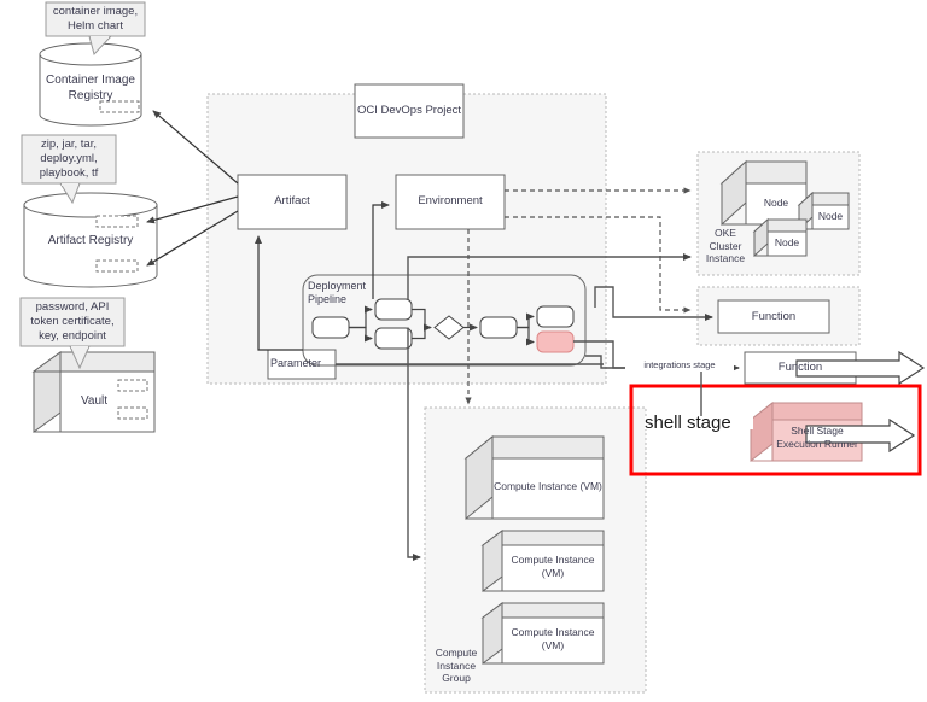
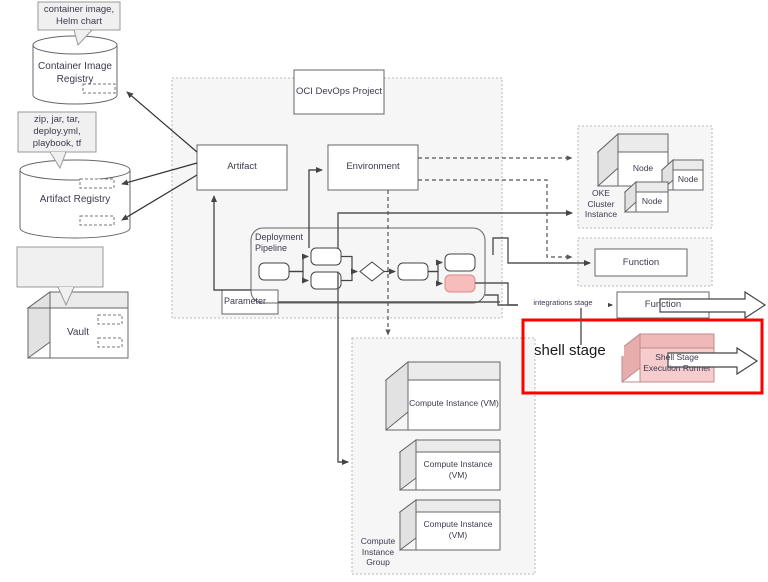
  container image,
  Helm chart
  zip, jar, tar,
  deploy.yml,
  playbook, tf
- password, API
- token certificate,
- key, endpoint
  Container Image
  Registry
  Artifact Registry
  Vault
  OCI DevOps Project
  Artifact
  Environment
  Parameter
  Deployment
  Pipeline
  Node
  Node
  Node
  OKE
  Cluster
  Instance
  Function
  integrations stage
  Function
  shell stage
  Shell Stage
  Execution Runner
  Compute Instance (VM)
  Compute Instance
  (VM)
  Compute Instance
  (VM)
  Compute
  Instance
  Group
